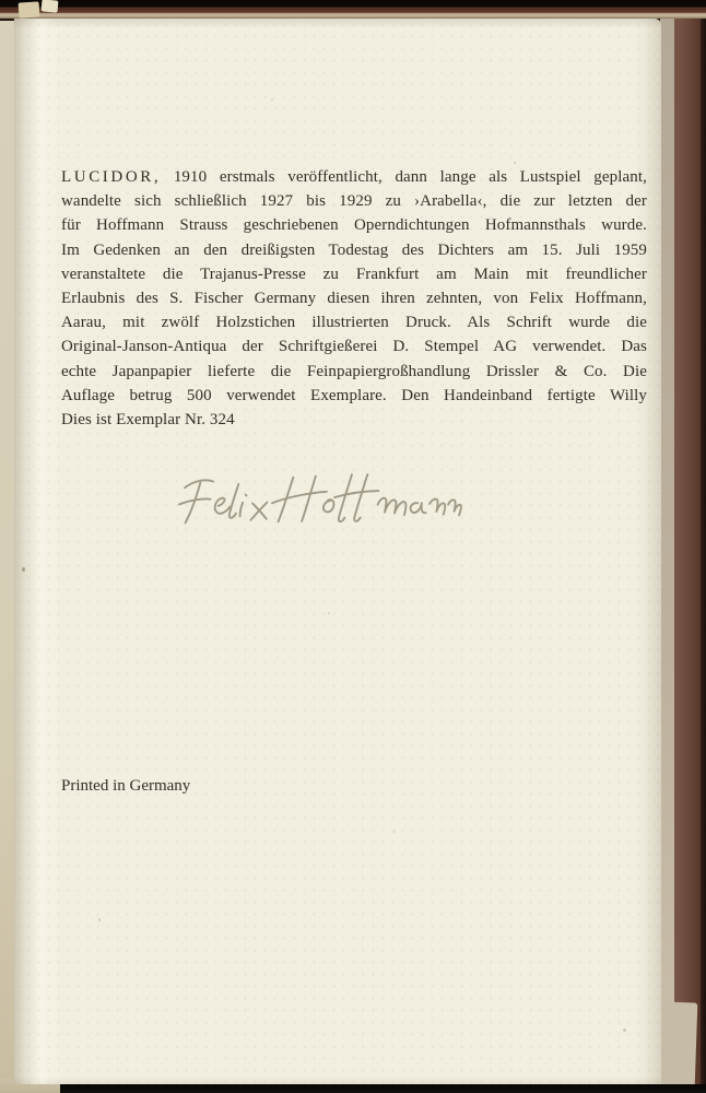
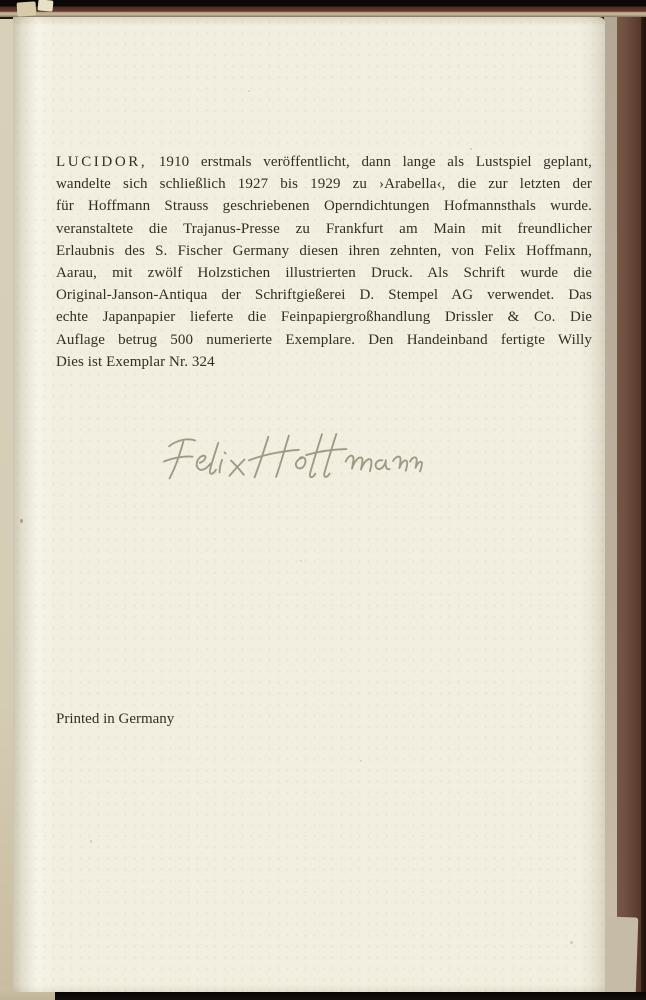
  LUCIDOR, 1910 erstmals veröffentlicht, dann lange als Lustspiel geplant,
  wandelte sich schließlich 1927 bis 1929 zu ›Arabella‹, die zur letzten der
  für Hoffmann Strauss geschriebenen Operndichtungen Hofmannsthals wurde.
- Im Gedenken an den dreißigsten Todestag des Dichters am 15. Juli 1959
  veranstaltete die Trajanus-Presse zu Frankfurt am Main mit freundlicher
  Erlaubnis des S. Fischer Germany diesen ihren zehnten, von Felix Hoffmann,
  Aarau, mit zwölf Holzstichen illustrierten Druck. Als Schrift wurde die
  Original-Janson-Antiqua der Schriftgießerei D. Stempel AG verwendet. Das
  echte Japanpapier lieferte die Feinpapiergroßhandlung Drissler & Co. Die
- Auflage betrug 500 verwendet Exemplare. Den Handeinband fertigte Willy
+ Auflage betrug 500 numerierte Exemplare. Den Handeinband fertigte Willy
  Dies ist Exemplar Nr. 324
  Printed in Germany
